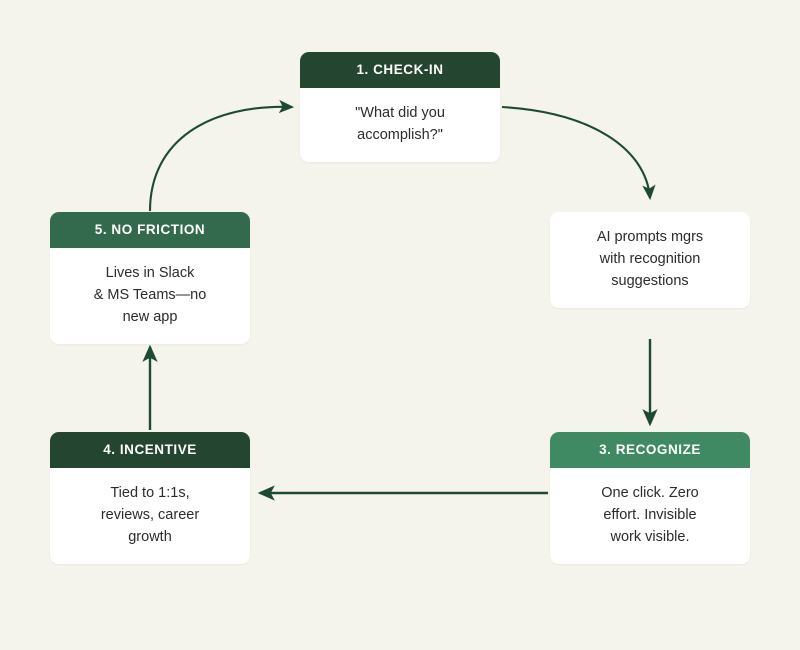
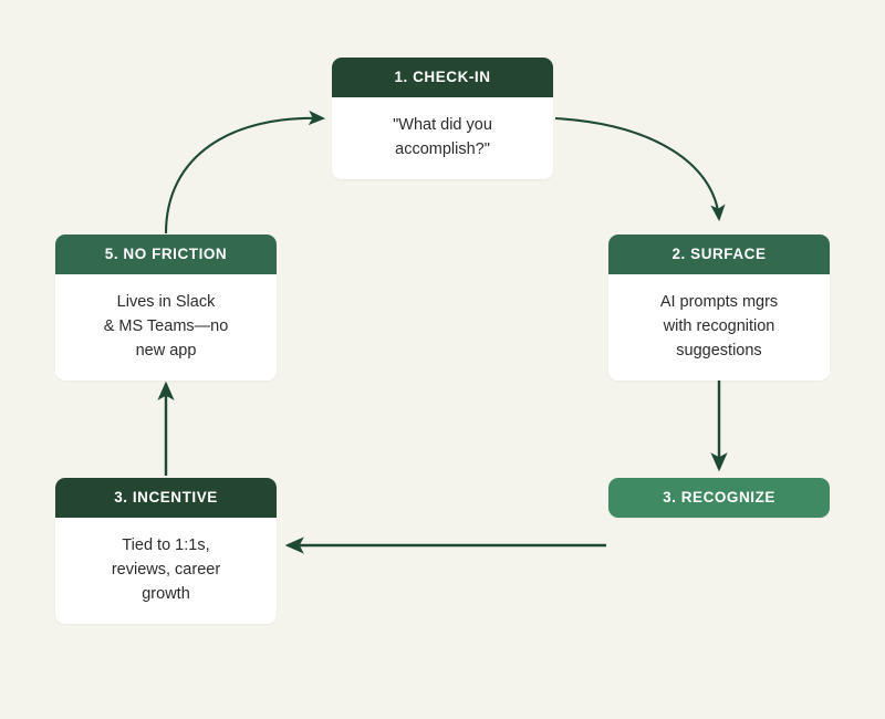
  1. CHECK-IN
  "What did you
  accomplish?"
+ 2. SURFACE
  AI prompts mgrs
  with recognition
  suggestions
  3. RECOGNIZE
- One click. Zero
- effort. Invisible
- work visible.
- 4. INCENTIVE
+ 3. INCENTIVE
  Tied to 1:1s,
  reviews, career
  growth
  5. NO FRICTION
  Lives in Slack
  & MS Teams—no
  new app
